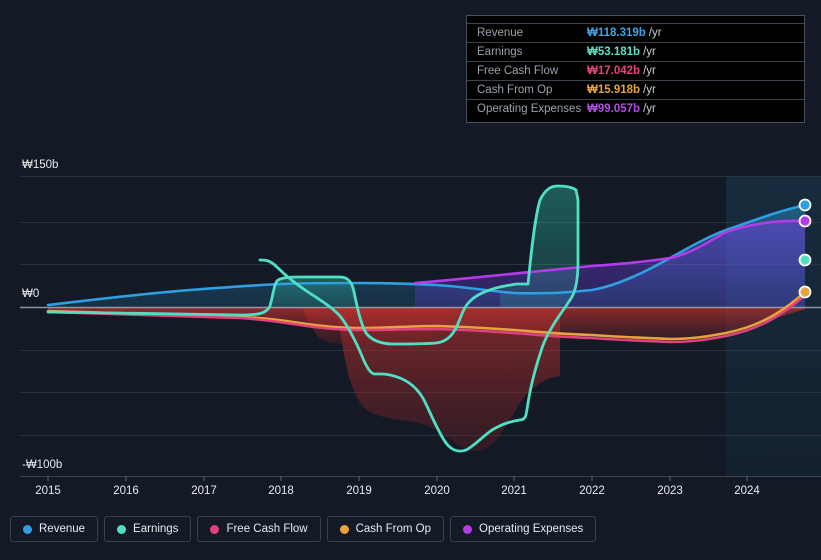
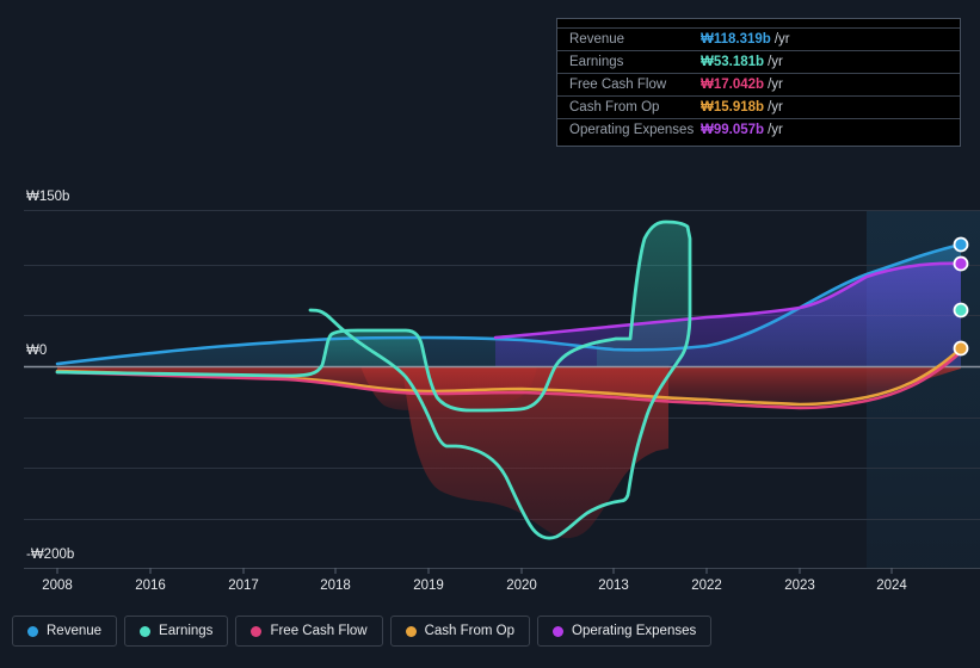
  ₩150b
  ₩0
- -₩100b
+ -₩200b
- 2015
+ 2008
  2016
  2017
  2018
  2019
  2020
- 2021
+ 2013
  2022
  2023
  2024
  Revenue
  ₩118.319b
  /yr
  Earnings
  ₩53.181b
  /yr
  Free Cash Flow
  ₩17.042b
  /yr
  Cash From Op
  ₩15.918b
  /yr
  Operating Expenses
  ₩99.057b
  /yr
  Revenue
  Earnings
  Free Cash Flow
  Cash From Op
  Operating Expenses
